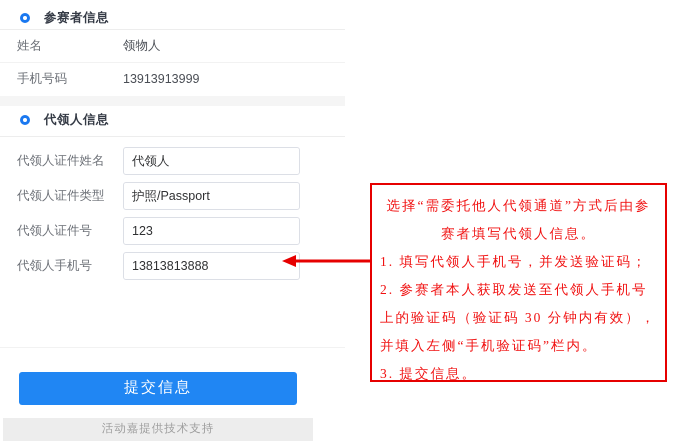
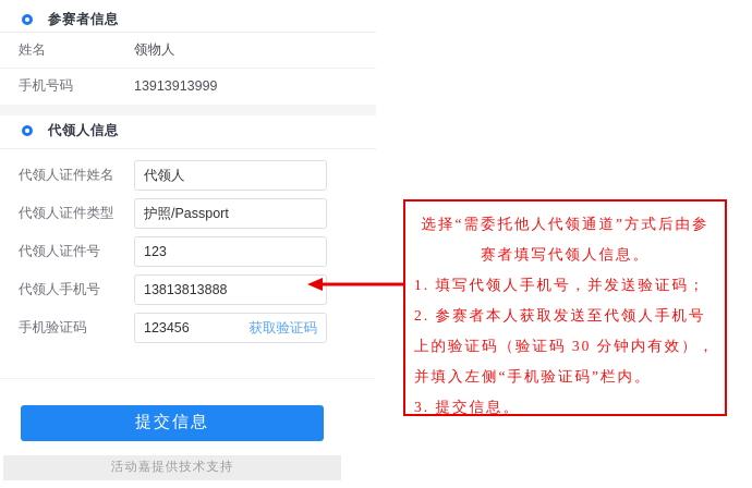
  参赛者信息
  姓名
  领物人
  手机号码
  13913913999
  代领人信息
  代领人证件姓名
  代领人
  代领人证件类型
  护照/Passport
  代领人证件号
  123
  代领人手机号
  13813813888
+ 手机验证码
+ 123456
+ 获取验证码
  提交信息
  活动嘉提供技术支持
  选择“需委托他人代领通道”方式后由参赛者填写代领人信息。
  1. 填写代领人手机号，并发送验证码；
  2. 参赛者本人获取发送至代领人手机号上的验证码（验证码 30 分钟内有效），并填入左侧“手机验证码”栏内。
  3. 提交信息。
